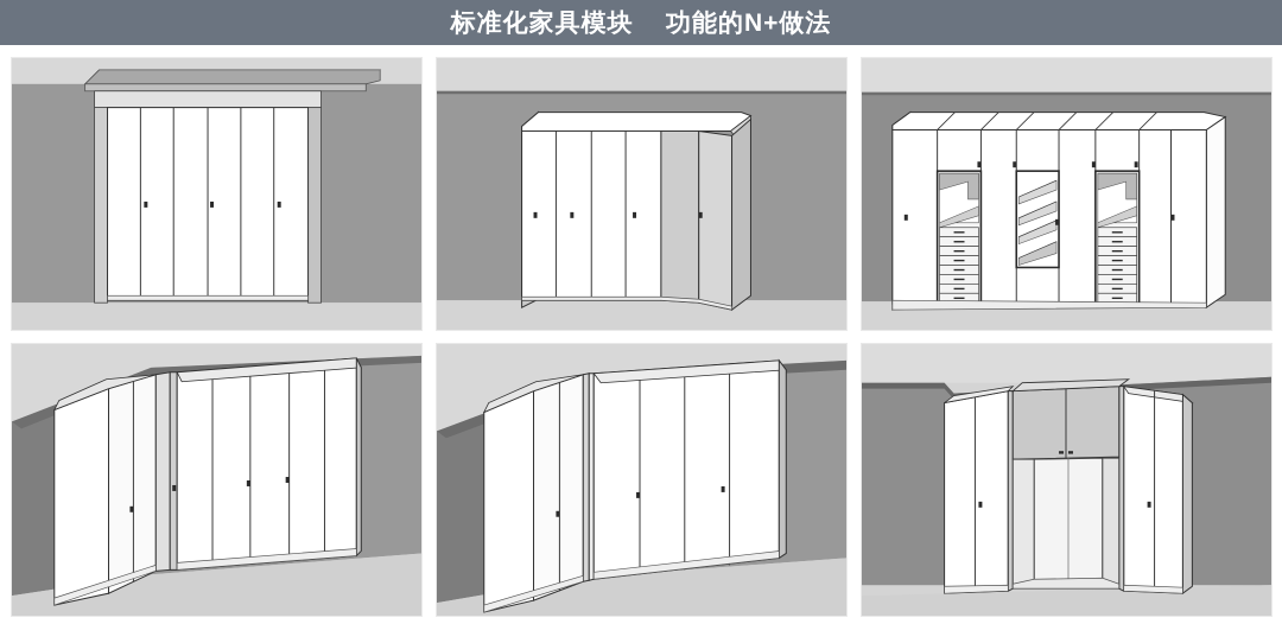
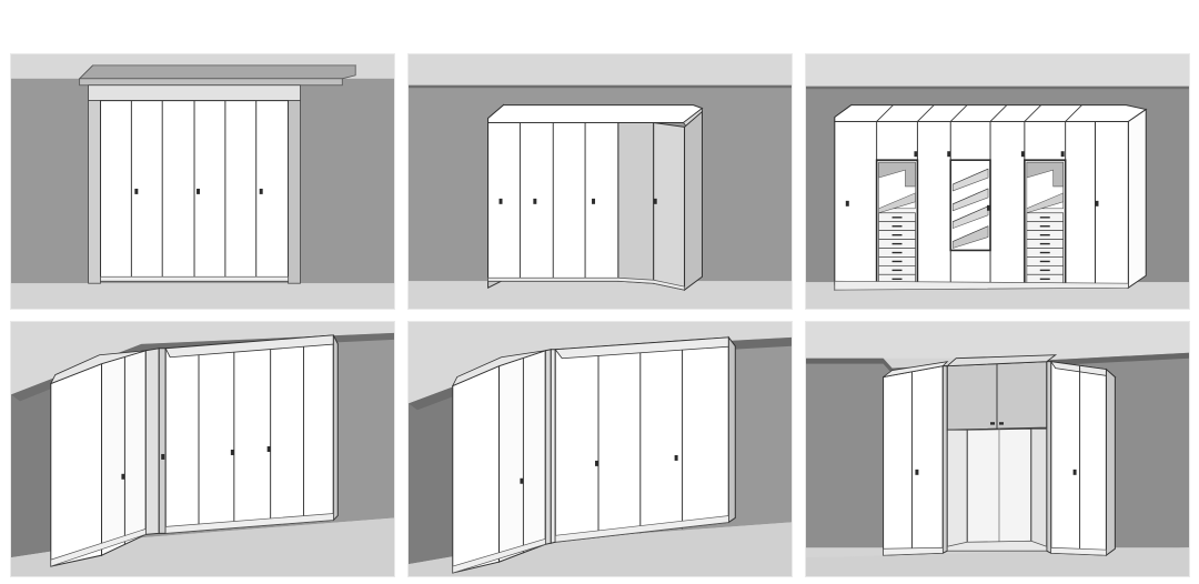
- 标准化家具模块 功能的N+做法
